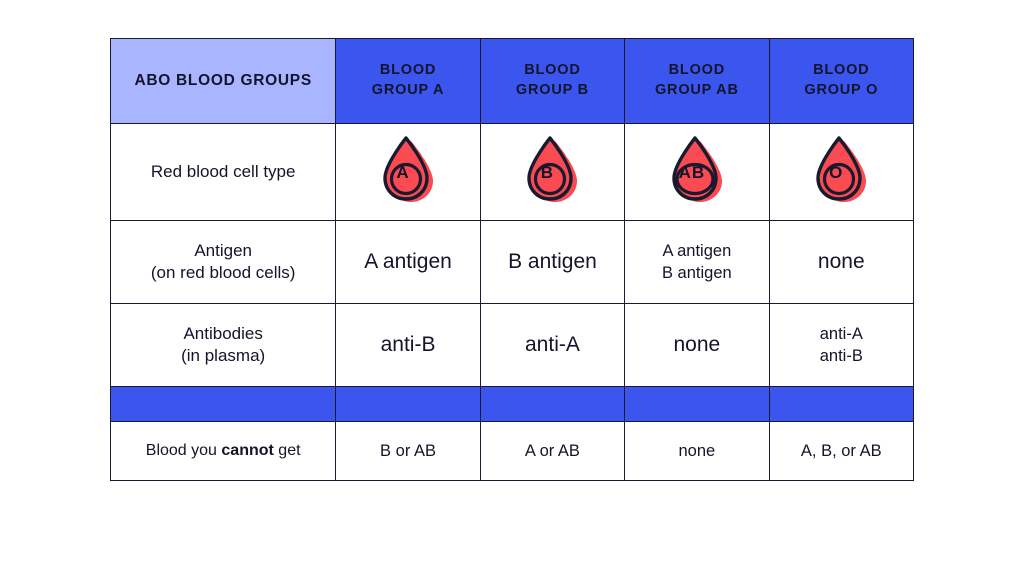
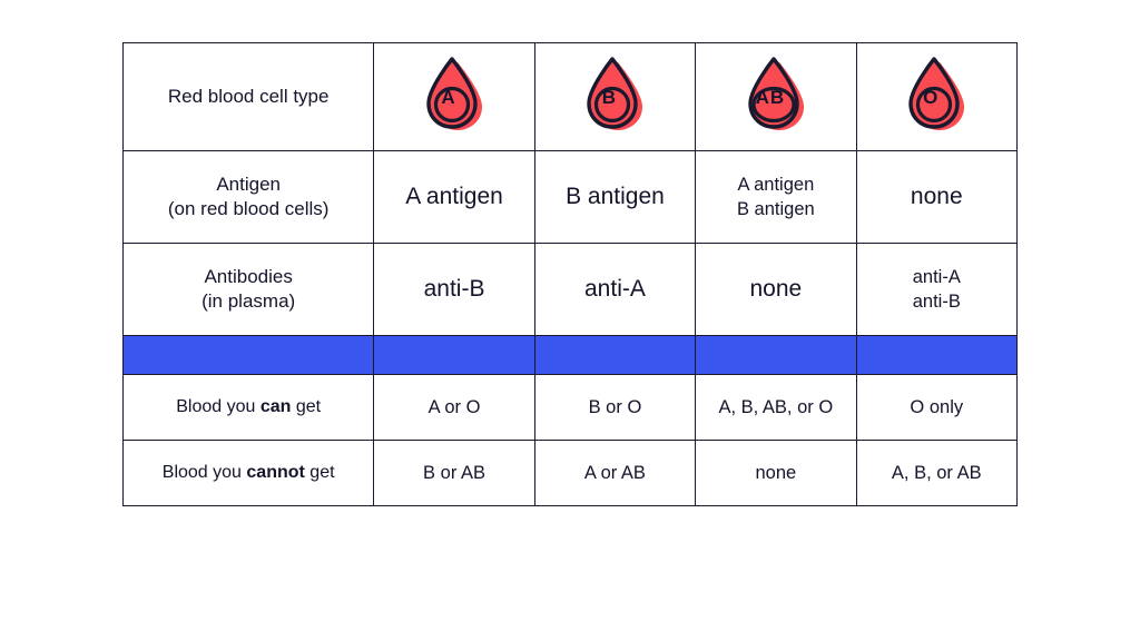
- ABO BLOOD GROUPS	BLOOD GROUP A	BLOOD GROUP B	BLOOD GROUP AB	BLOOD GROUP O
  Red blood cell type	A	B	AB	O
  Antigen (on red blood cells)	A antigen	B antigen	A antigen B antigen	none
  Antibodies (in plasma)	anti-B	anti-A	none	anti-A anti-B
+ Blood you can get	A or O	B or O	A, B, AB, or O	O only
  Blood you cannot get	B or AB	A or AB	none	A, B, or AB
